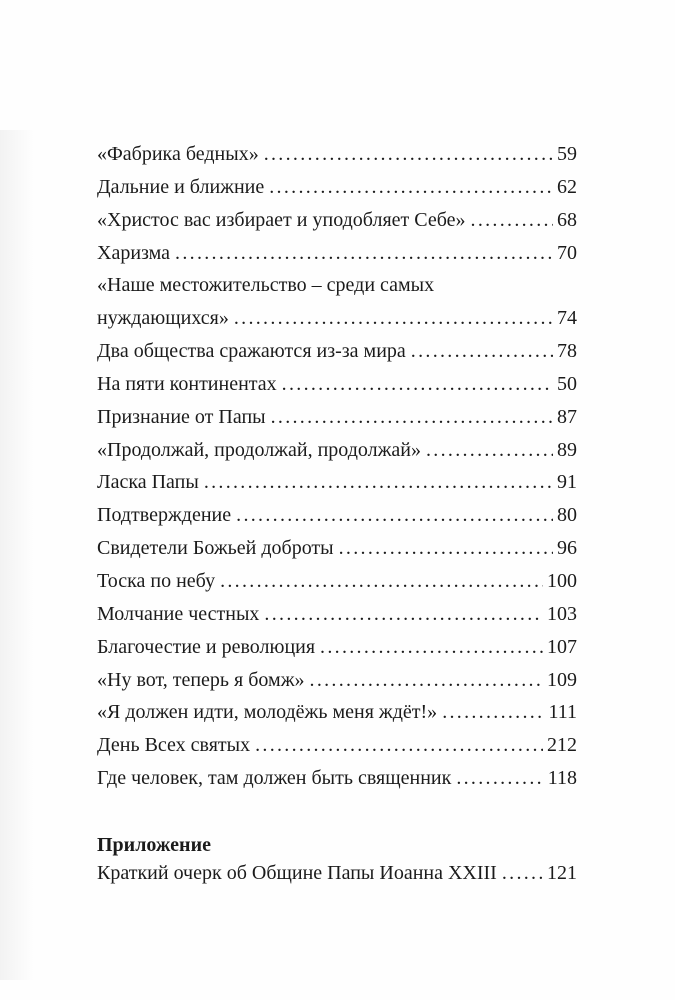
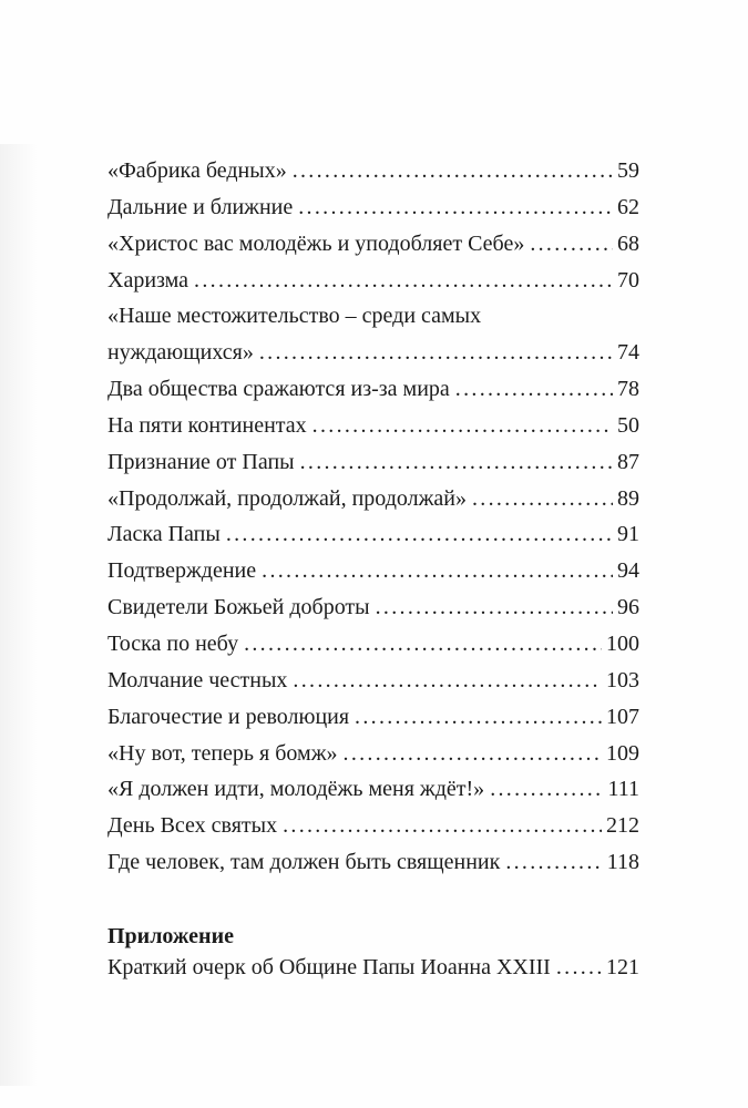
  «Фабрика бедных»
  59
  Дальние и ближние
  62
- «Христос вас избирает и уподобляет Себе»
+ «Христос вас молодёжь и уподобляет Себе»
  68
  Харизма
  70
  «Наше местожительство – среди самых
  нуждающихся»
  74
  Два общества сражаются из-за мира
  78
  На пяти континентах
  50
  Признание от Папы
  87
  «Продолжай, продолжай, продолжай»
  89
  Ласка Папы
  91
  Подтверждение
- 80
+ 94
  Свидетели Божьей доброты
  96
  Тоска по небу
  100
  Молчание честных
  103
  Благочестие и революция
  107
  «Ну вот, теперь я бомж»
  109
  «Я должен идти, молодёжь меня ждёт!»
  111
  День Всех святых
  212
  Где человек, там должен быть священник
  118
  Приложение
  Краткий очерк об Общине Папы Иоанна XXIII
  121
